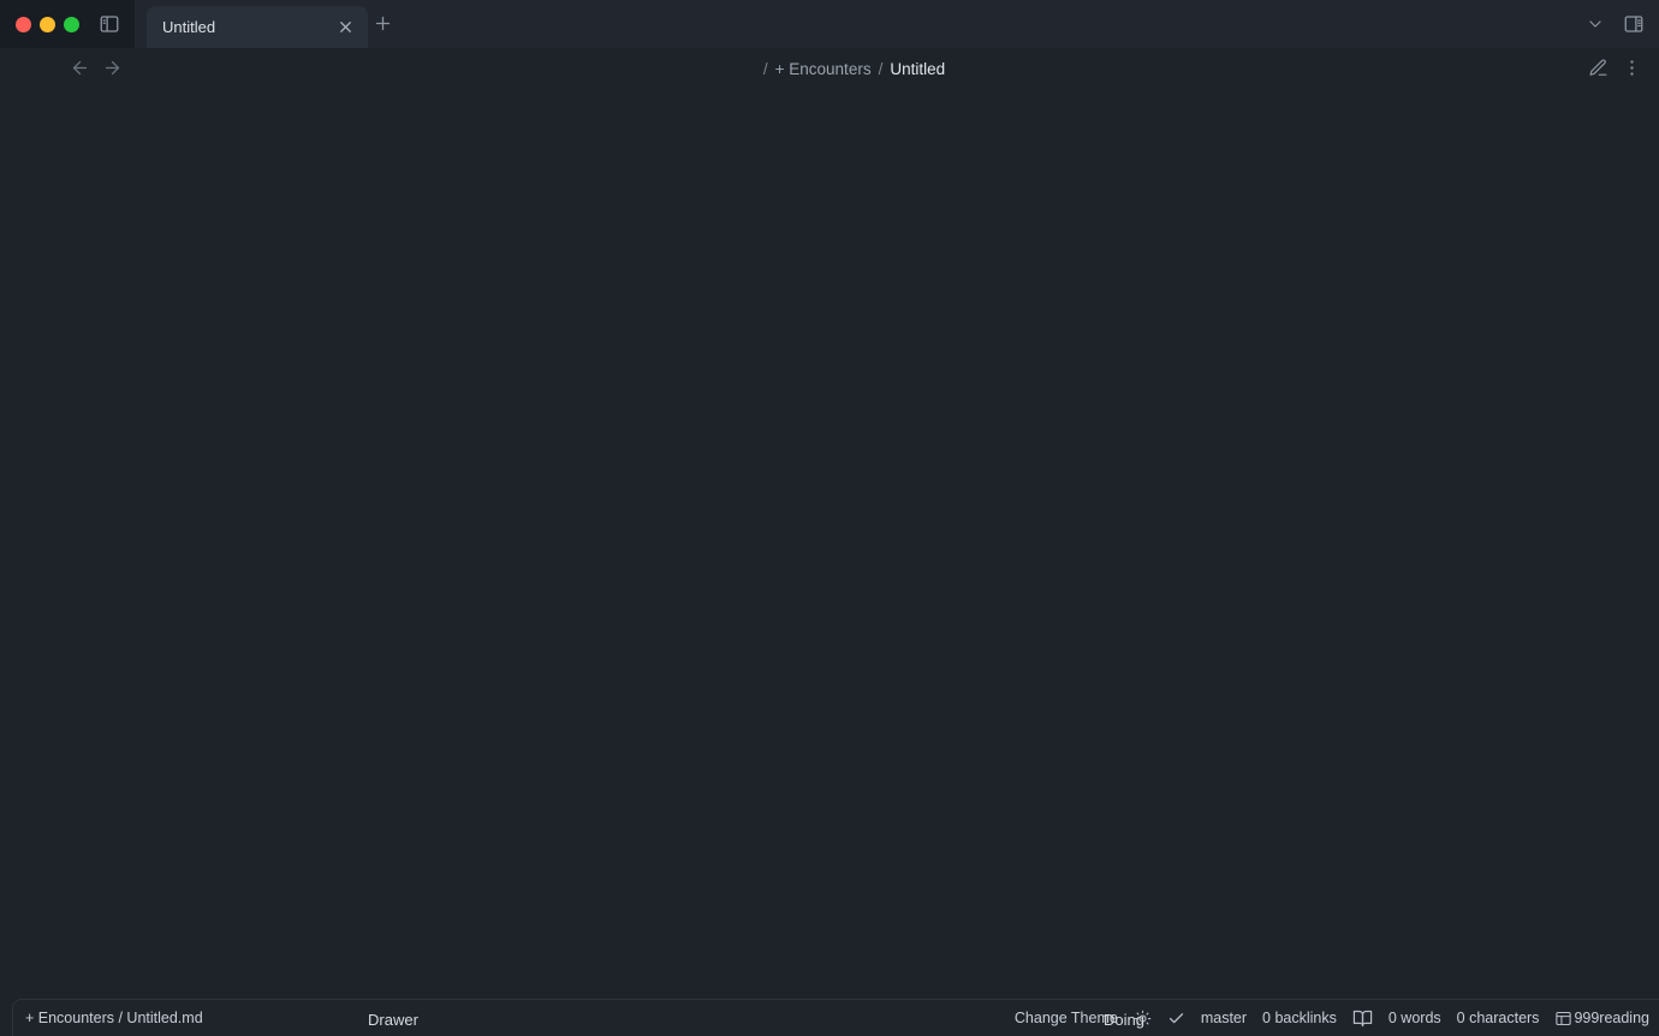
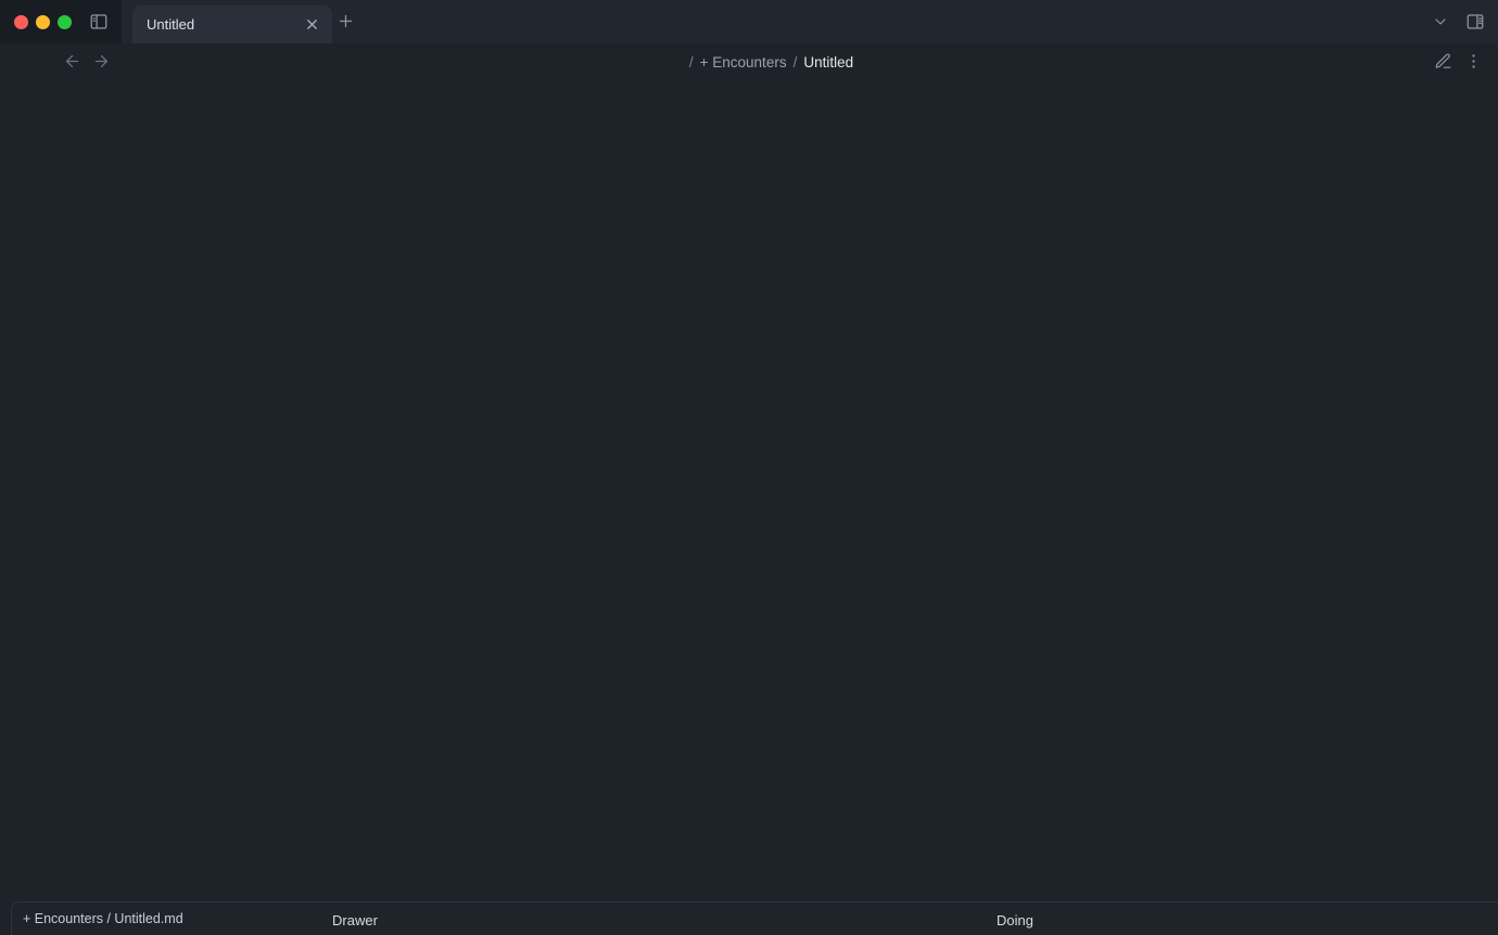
  Untitled
  /
  + Encounters
  /
  Untitled
  + Encounters / Untitled.md
  Drawer
  Doing
- Change Theme
- master
- 0 backlinks
- 0 words
- 0 characters
- 999reading
